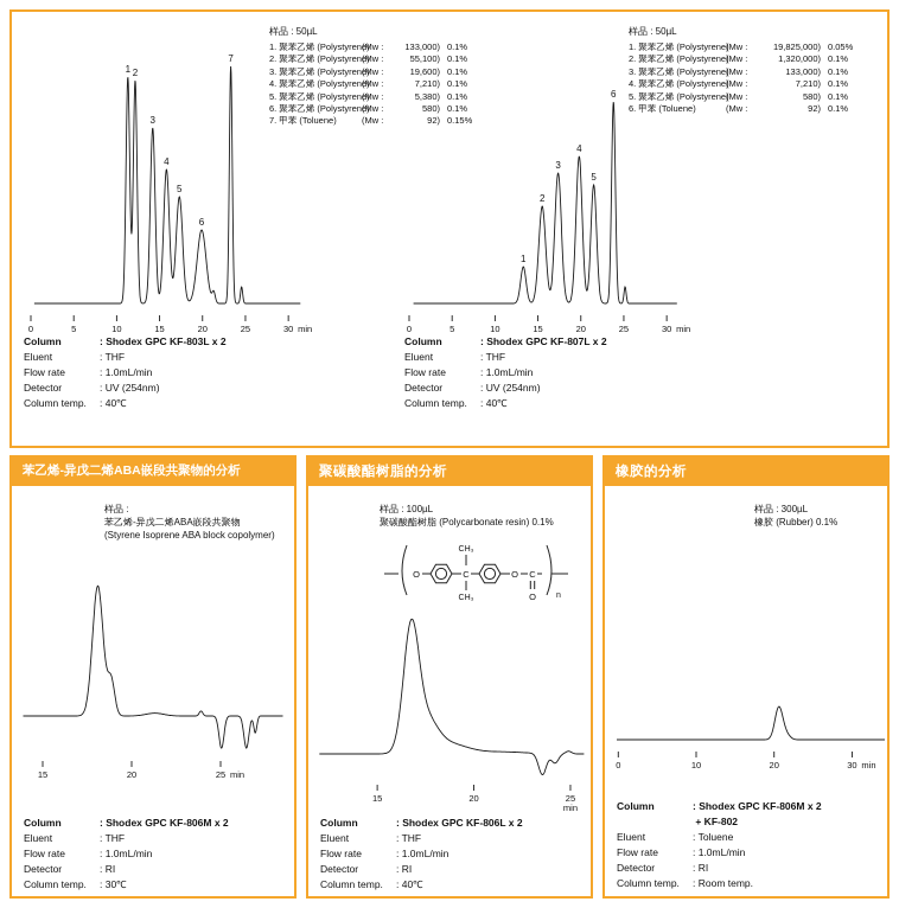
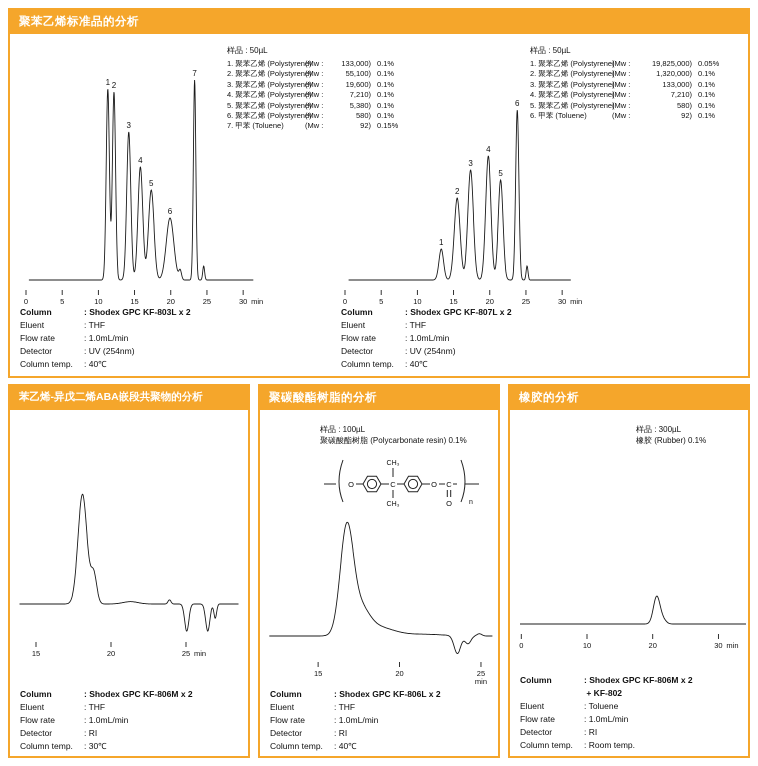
+ 聚苯乙烯标准品的分析
  0
  5
  10
  15
  20
  25
  30
  min
  1
  2
  3
  4
  5
  6
  7
  样品 : 50µL
  1. 聚苯乙烯 (Polystyren
  (Mw :
  133,000)
  0.1%
  2. 聚苯乙烯 (Polystyren
  (Mw :
  55,100)
  0.1%
  3. 聚苯乙烯 (Polystyren
  (Mw :
  19,600)
  0.1%
  4. 聚苯乙烯 (Polystyren
  (Mw :
  7,210)
  0.1%
  5. 聚苯乙烯 (Polystyren
  (Mw :
  5,380)
  0.1%
  6. 聚苯乙烯 (Polystyren
  (Mw :
  580)
  0.1%
  7. 甲苯 (Toluene)
  (Mw :
  92)
  0.15%
  Column
  : Shodex GPC KF-803L x 2
  Eluent
  : THF
  Flow rate
  : 1.0mL/min
  Detector
  : UV (254nm)
  Column temp.
  : 40℃
  0
  5
  10
  15
  20
  25
  30
  min
  1
  2
  3
  4
  5
  6
  样品 : 50µL
  1. 聚苯乙烯 (Polystyrene
  (Mw :
  19,825,000)
  0.05%
  2. 聚苯乙烯 (Polystyrene
  (Mw :
  1,320,000)
  0.1%
  3. 聚苯乙烯 (Polystyrene
  (Mw :
  133,000)
  0.1%
  4. 聚苯乙烯 (Polystyrene
  (Mw :
  7,210)
  0.1%
  5. 聚苯乙烯 (Polystyrene
  (Mw :
  580)
  0.1%
  6. 甲苯 (Toluene)
  (Mw :
  92)
  0.1%
  Column
  : Shodex GPC KF-807L x 2
  Eluent
  : THF
  Flow rate
  : 1.0mL/min
  Detector
  : UV (254nm)
  Column temp.
  : 40℃
  苯乙烯-异戊二烯ABA嵌段共聚物的分析
- 样品 :
- 苯乙烯-异戊二烯ABA嵌段共聚物
- (Styrene Isoprene ABA block copolymer)
  15
  20
  25
  min
  Column
  : Shodex GPC KF-806M x 2
  Eluent
  : THF
  Flow rate
  : 1.0mL/min
  Detector
  : RI
  Column temp.
  : 30℃
  聚碳酸酯树脂的分析
  样品 : 100µL
  聚碳酸酯树脂 (Polycarbonate resin) 0.1%
  O
  C
  O
  C
  O
  15
  20
  25
  min
  Column
  : Shodex GPC KF-806L x 2
  Eluent
  : THF
  Flow rate
  : 1.0mL/min
  Detector
  : RI
  Column temp.
  : 40℃
  橡胶的分析
  样品 : 300µL
  橡胶 (Rubber) 0.1%
  0
  10
  20
  30
  min
  Column
  : Shodex GPC KF-806M x 2
  + KF-802
  Eluent
  : Toluene
  Flow rate
  : 1.0mL/min
  Detector
  : RI
  Column temp.
  : Room temp.
